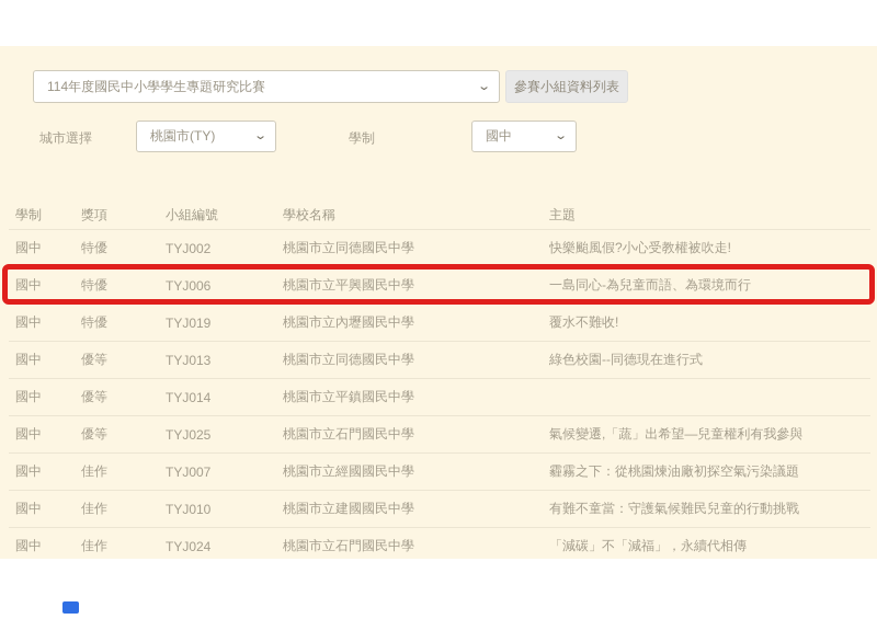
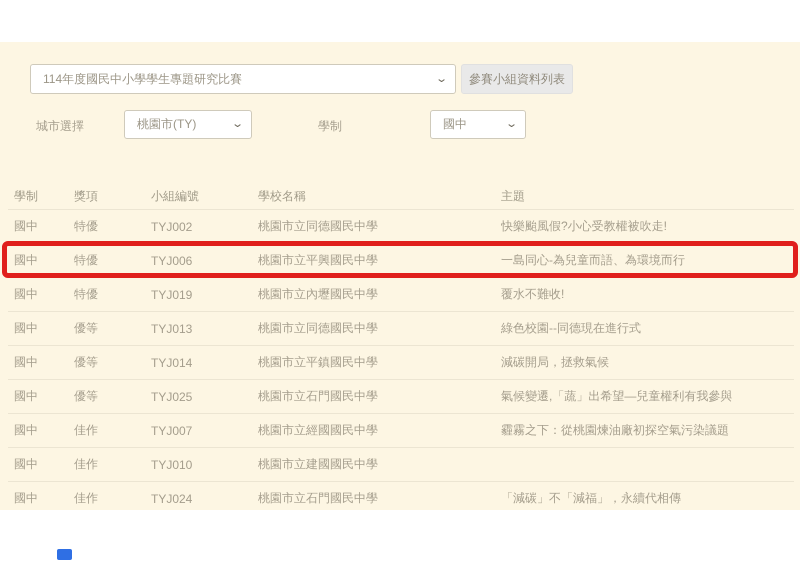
  114年度國民中小學學生專題研究比賽
  ⌄
  參賽小組資料列表
  城市選擇
  桃園市(TY)
  ⌄
  學制
  國中
  ⌄
  學制
  獎項
  小組編號
  學校名稱
  主題
  國中
  特優
  TYJ002
  桃園市立同德國民中學
  快樂颱風假?小心受教權被吹走!
  國中
  特優
  TYJ006
  桃園市立平興國民中學
  一島同心-為兒童而語、為環境而行
  國中
  特優
  TYJ019
  桃園市立內壢國民中學
  覆水不難收!
  國中
  優等
  TYJ013
  桃園市立同德國民中學
  綠色校園--同德現在進行式
  國中
  優等
  TYJ014
  桃園市立平鎮國民中學
+ 減碳開局，拯救氣候
  國中
  優等
  TYJ025
  桃園市立石門國民中學
  氣候變遷,「蔬」出希望—兒童權利有我參與
  國中
  佳作
  TYJ007
  桃園市立經國國民中學
  霾霧之下：從桃園煉油廠初探空氣污染議題
  國中
  佳作
  TYJ010
  桃園市立建國國民中學
- 有難不童當：守護氣候難民兒童的行動挑戰
  國中
  佳作
  TYJ024
  桃園市立石門國民中學
  「減碳」不「減福」，永續代相傳
